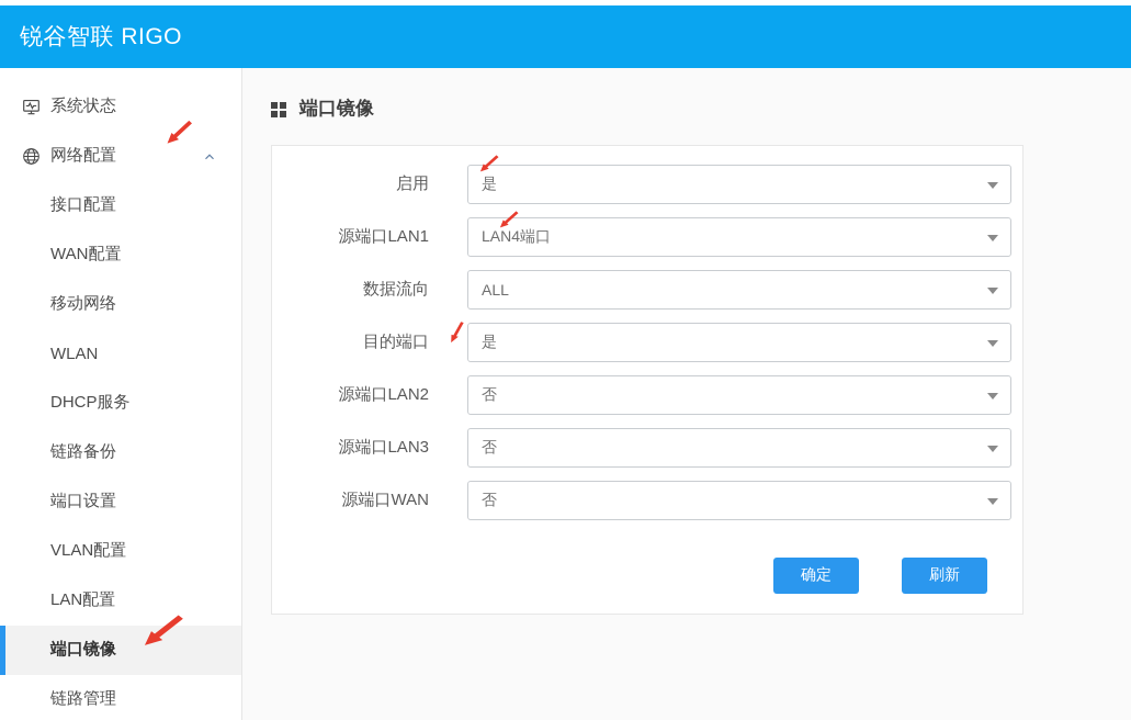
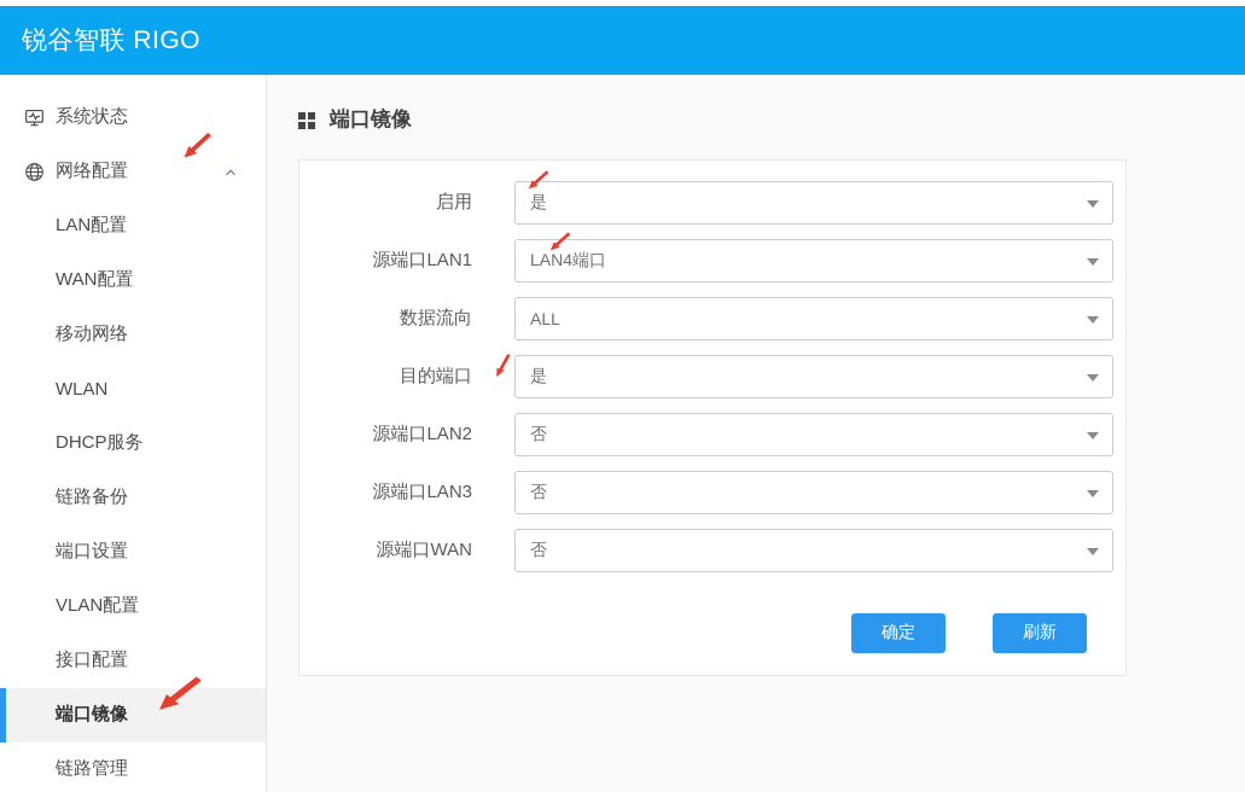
  锐谷智联 RIGO
  系统状态
  网络配置
- 接口配置
+ LAN配置
  WAN配置
  移动网络
  WLAN
  DHCP服务
  链路备份
  端口设置
  VLAN配置
- LAN配置
+ 接口配置
  端口镜像
  链路管理
  端口镜像
  启用
  是
  源端口LAN1
  LAN4端口
  数据流向
  ALL
  目的端口
  是
  源端口LAN2
  否
  源端口LAN3
  否
  源端口WAN
  否
  确定
  刷新
